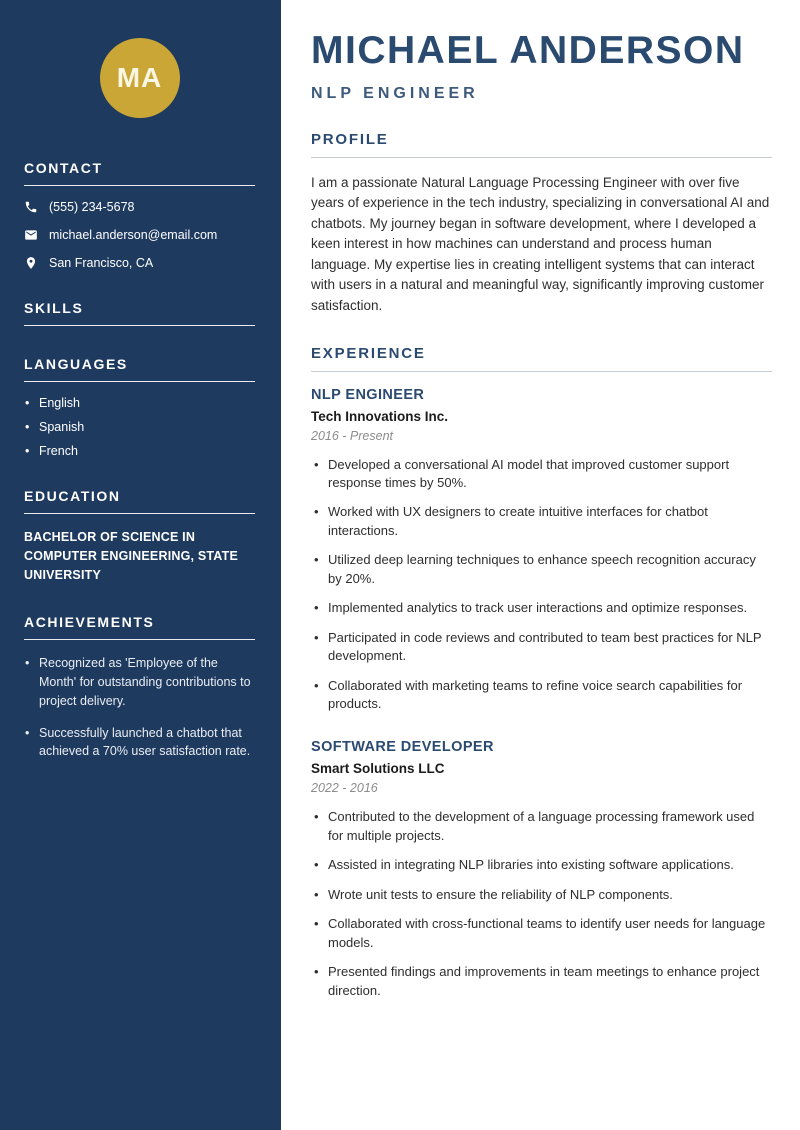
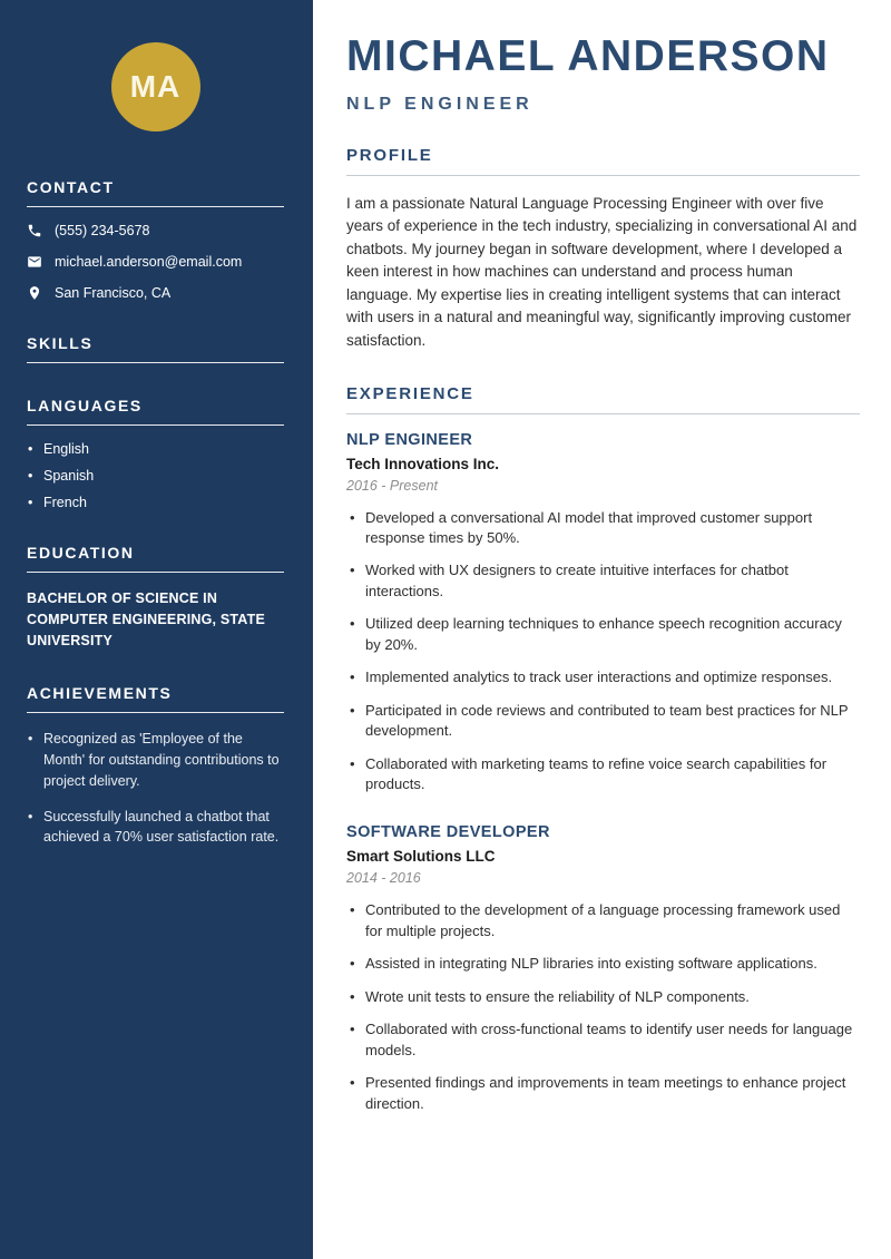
  MA
  CONTACT
  (555) 234-5678
  michael.anderson@email.com
  San Francisco, CA
  SKILLS
  LANGUAGES
  English
  Spanish
  French
  EDUCATION
  BACHELOR OF SCIENCE IN COMPUTER ENGINEERING, STATE UNIVERSITY
  ACHIEVEMENTS
  Recognized as 'Employee of the Month' for outstanding contributions to project delivery.
  Successfully launched a chatbot that achieved a 70% user satisfaction rate.
  MICHAEL ANDERSON
  NLP ENGINEER
  PROFILE
  I am a passionate Natural Language Processing Engineer with over five years of experience in the tech industry, specializing in conversational AI and chatbots. My journey began in software development, where I developed a keen interest in how machines can understand and process human language. My expertise lies in creating intelligent systems that can interact with users in a natural and meaningful way, significantly improving customer satisfaction.
  EXPERIENCE
  NLP ENGINEER
  Tech Innovations Inc.
  2016 - Present
  Developed a conversational AI model that improved customer support response times by 50%.
  Worked with UX designers to create intuitive interfaces for chatbot interactions.
  Utilized deep learning techniques to enhance speech recognition accuracy by 20%.
  Implemented analytics to track user interactions and optimize responses.
  Participated in code reviews and contributed to team best practices for NLP development.
  Collaborated with marketing teams to refine voice search capabilities for products.
  SOFTWARE DEVELOPER
  Smart Solutions LLC
- 2022 - 2016
+ 2014 - 2016
  Contributed to the development of a language processing framework used for multiple projects.
  Assisted in integrating NLP libraries into existing software applications.
  Wrote unit tests to ensure the reliability of NLP components.
  Collaborated with cross-functional teams to identify user needs for language models.
  Presented findings and improvements in team meetings to enhance project direction.
